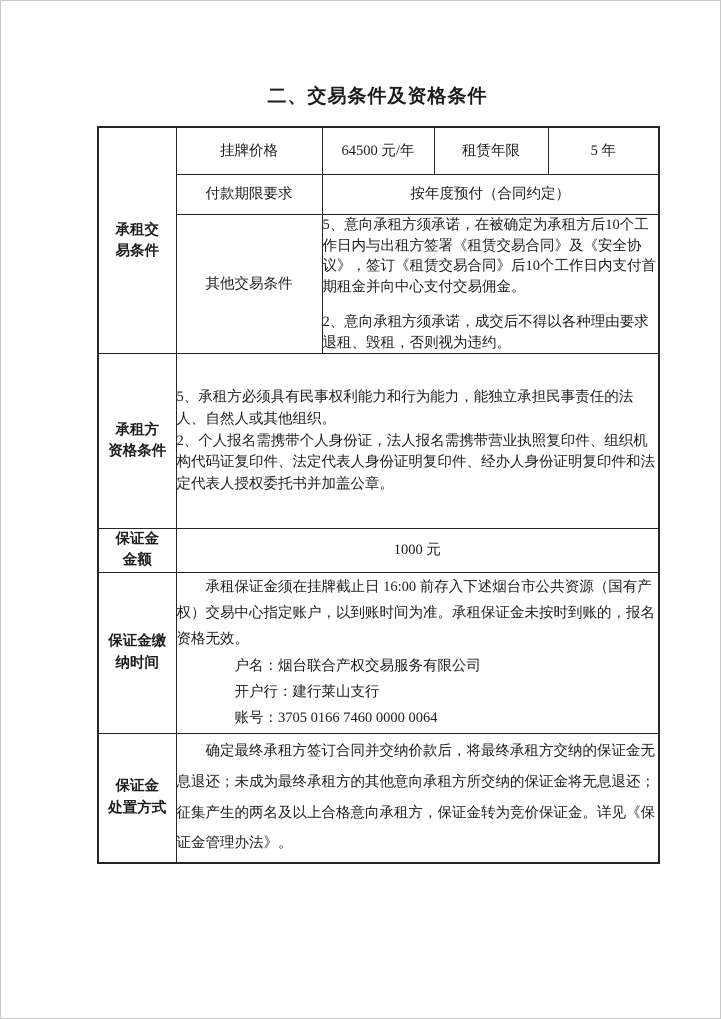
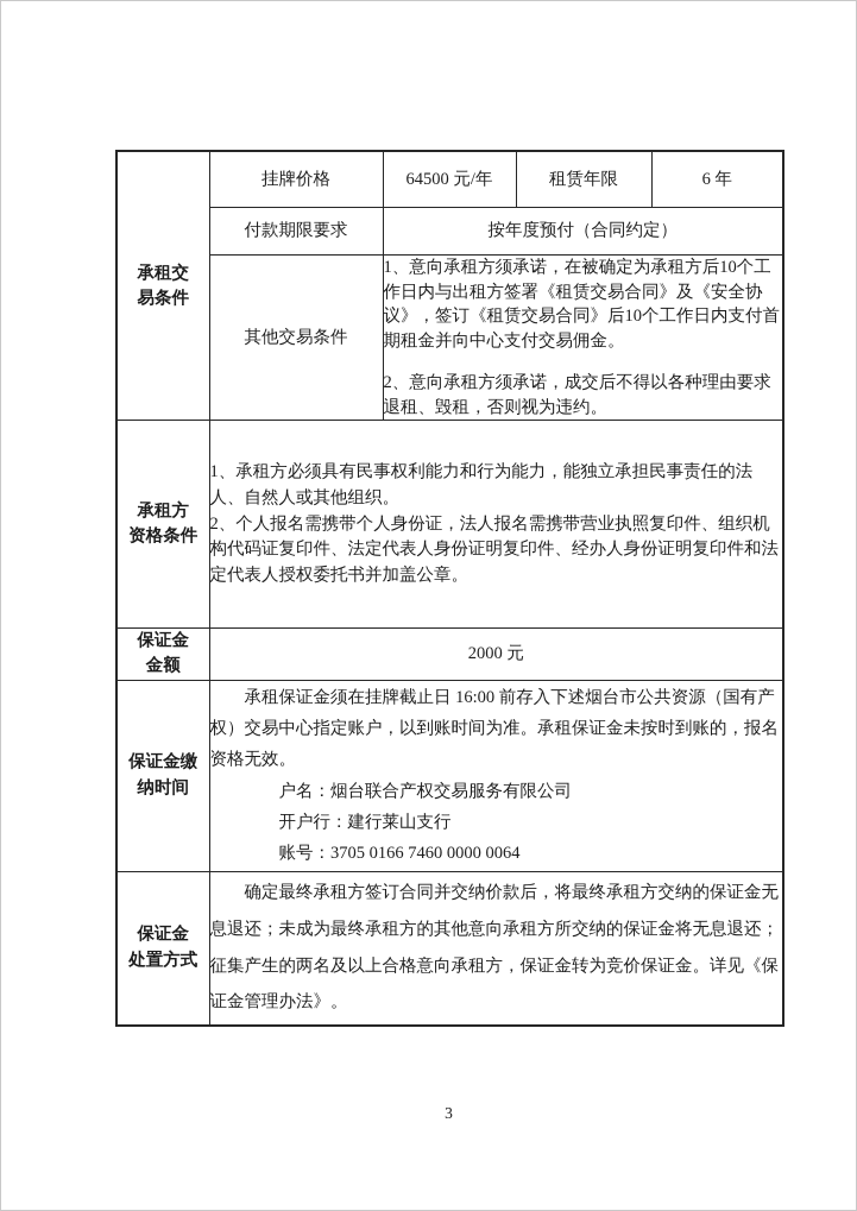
- 二、交易条件及资格条件
- 承租交 易条件	挂牌价格	64500 元/年	租赁年限	5 年
+ 承租交 易条件	挂牌价格	64500 元/年	租赁年限	6 年
  付款期限要求	按年度预付（合同约定）
- 其他交易条件	5、意向承租方须承诺，在被确定为承租方后10个工作日内与出租方签署《租赁交易合同》及《安全协议》，签订《租赁交易合同》后10个工作日内支付首期租金并向中心支付交易佣金。 2、意向承租方须承诺，成交后不得以各种理由要求退租、毁租，否则视为违约。
+ 其他交易条件	1、意向承租方须承诺，在被确定为承租方后10个工作日内与出租方签署《租赁交易合同》及《安全协议》，签订《租赁交易合同》后10个工作日内支付首期租金并向中心支付交易佣金。 2、意向承租方须承诺，成交后不得以各种理由要求退租、毁租，否则视为违约。
- 承租方 资格条件	5、承租方必须具有民事权利能力和行为能力，能独立承担民事责任的法人、自然人或其他组织。 2、个人报名需携带个人身份证，法人报名需携带营业执照复印件、组织机构代码证复印件、法定代表人身份证明复印件、经办人身份证明复印件和法定代表人授权委托书并加盖公章。
+ 承租方 资格条件	1、承租方必须具有民事权利能力和行为能力，能独立承担民事责任的法人、自然人或其他组织。 2、个人报名需携带个人身份证，法人报名需携带营业执照复印件、组织机构代码证复印件、法定代表人身份证明复印件、经办人身份证明复印件和法定代表人授权委托书并加盖公章。
- 保证金 金额	1000 元
+ 保证金 金额	2000 元
  保证金缴 纳时间	承租保证金须在挂牌截止日 16:00 前存入下述烟台市公共资源（国有产权）交易中心指定账户，以到账时间为准。承租保证金未按时到账的，报名资格无效。 户名：烟台联合产权交易服务有限公司 开户行：建行莱山支行 账号：3705 0166 7460 0000 0064
  保证金 处置方式	确定最终承租方签订合同并交纳价款后，将最终承租方交纳的保证金无息退还；未成为最终承租方的其他意向承租方所交纳的保证金将无息退还；征集产生的两名及以上合格意向承租方，保证金转为竞价保证金。详见《保证金管理办法》。
+ 3
